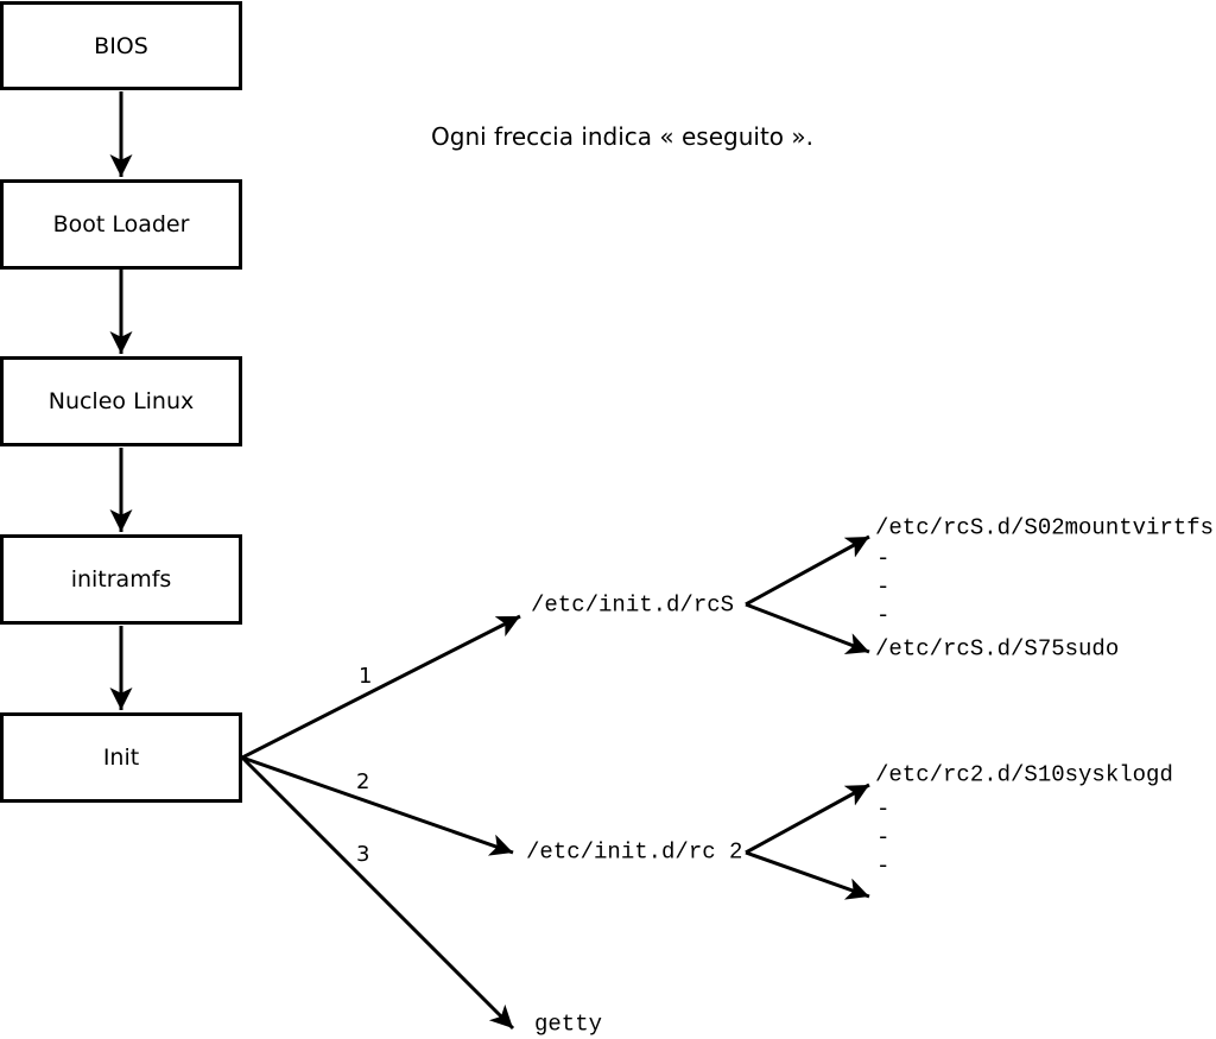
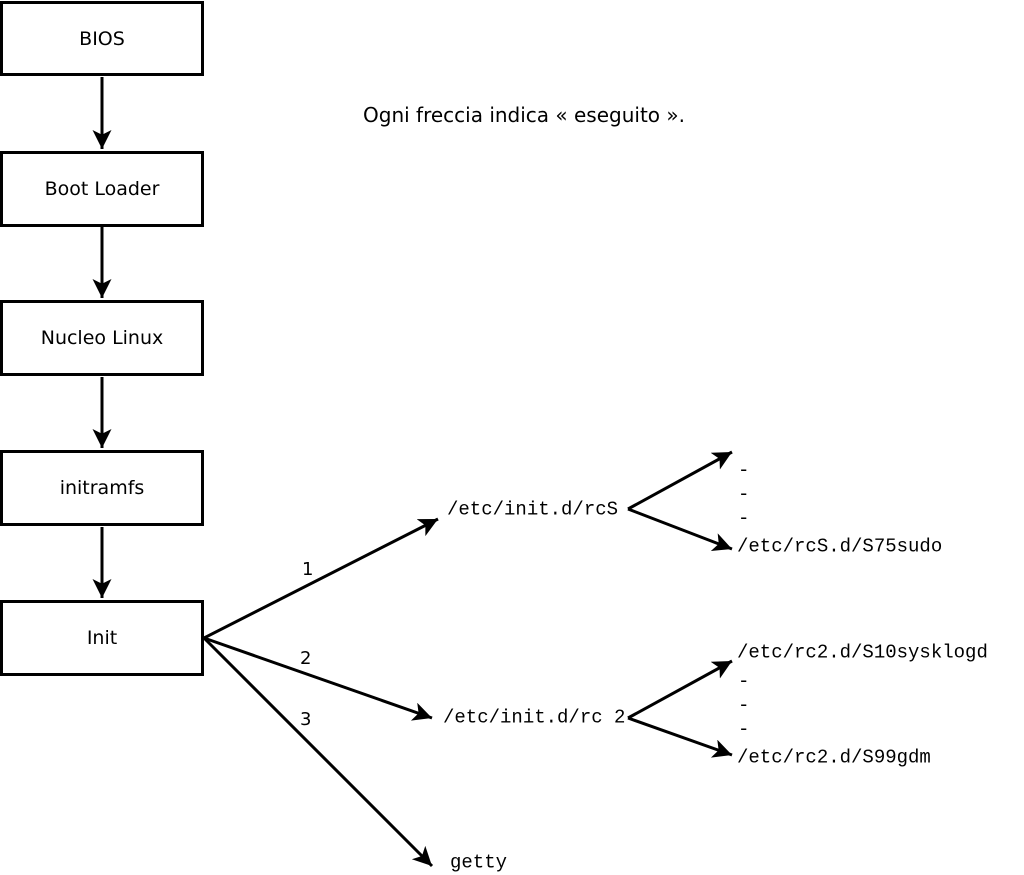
  Ogni freccia indica « eseguito ».
  BIOS
  Boot Loader
  Nucleo Linux
  initramfs
  Init
  1
  2
  3
  /etc/init.d/rcS
  /etc/init.d/rc 2
  getty
- /etc/rcS.d/S02mountvirtfs
  -
  -
  -
  /etc/rcS.d/S75sudo
  /etc/rc2.d/S10sysklogd
  -
  -
  -
+ /etc/rc2.d/S99gdm
